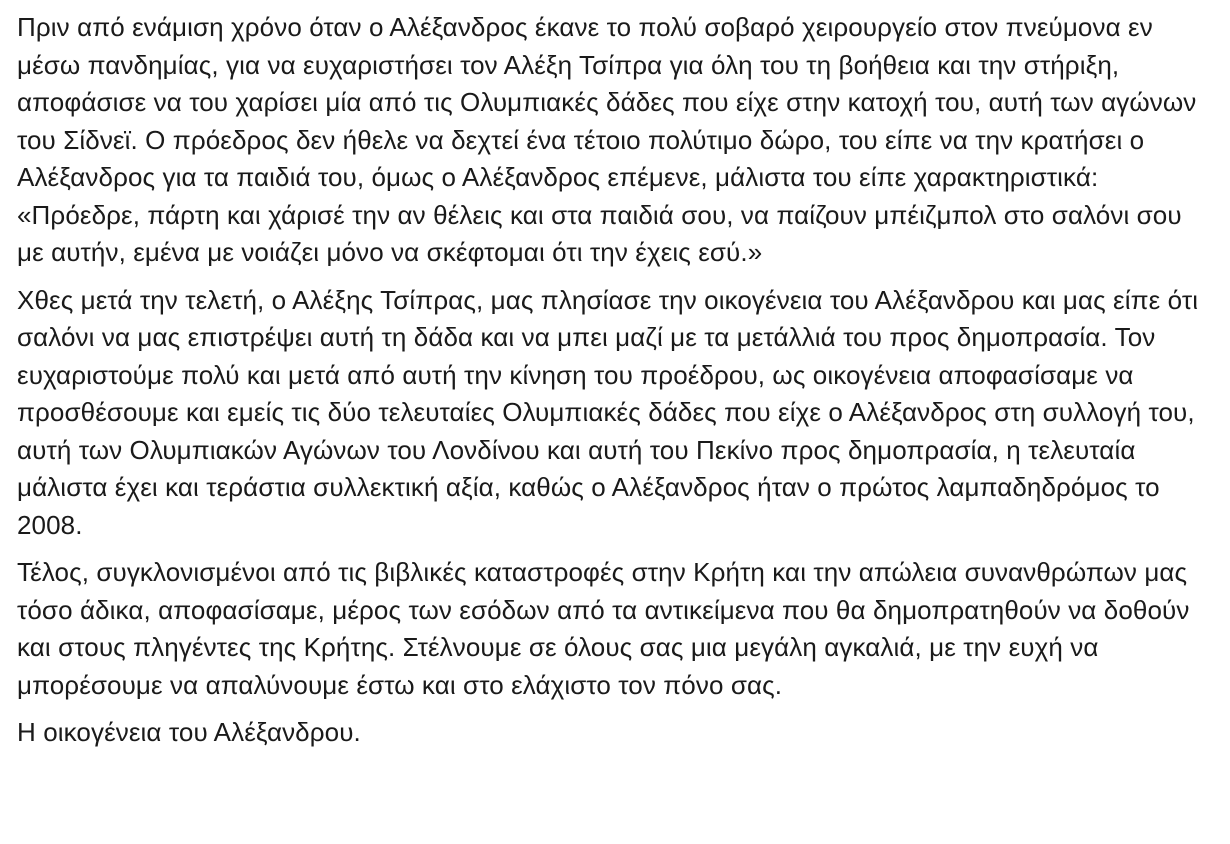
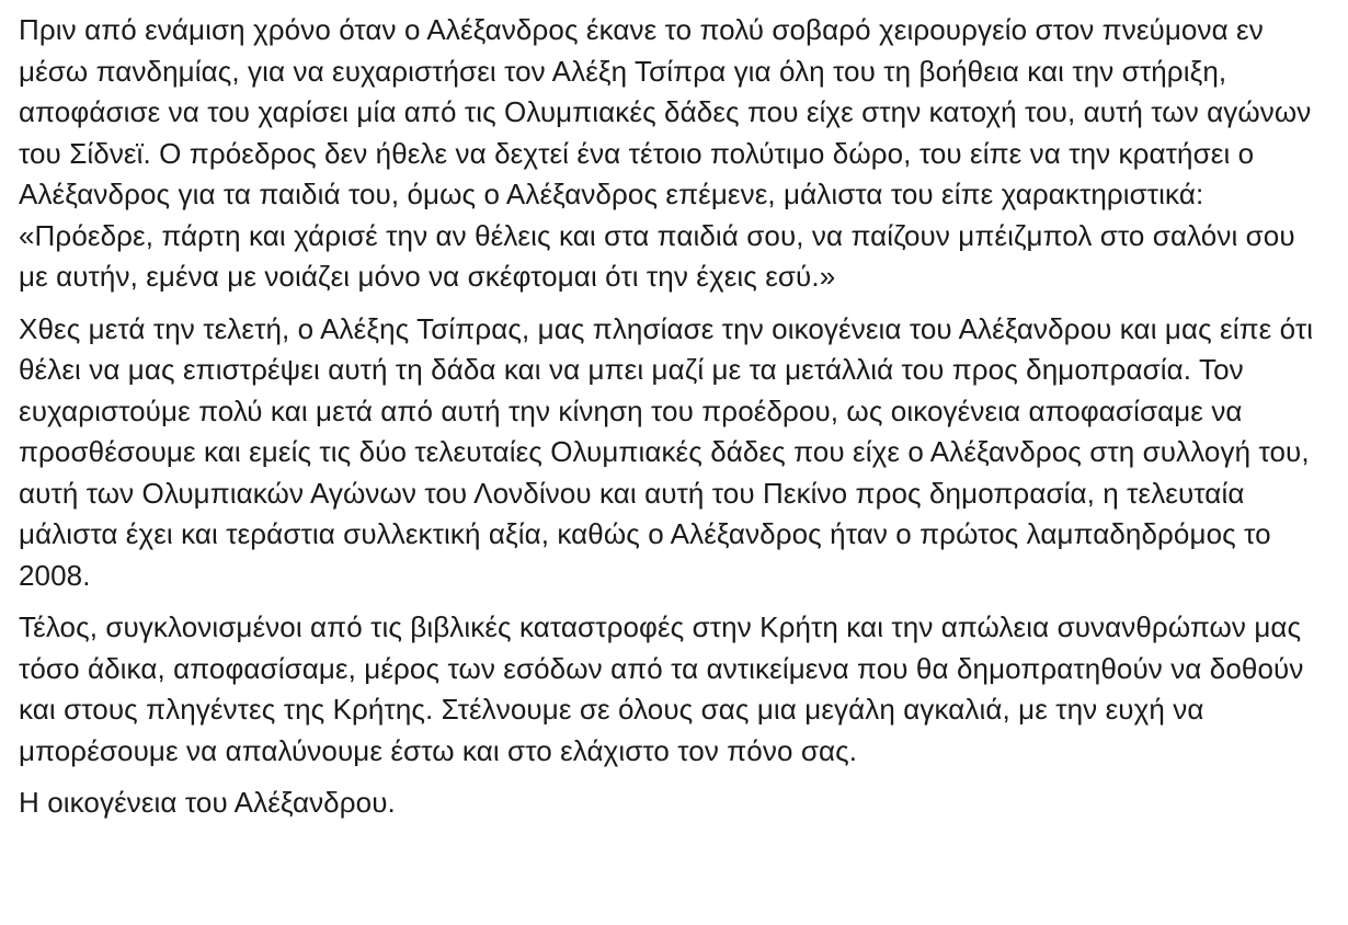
  Πριν από ενάμιση χρόνο όταν ο Αλέξανδρος έκανε το πολύ σοβαρό χειρουργείο στον πνεύμονα εν μέσω πανδημίας, για να ευχαριστήσει τον Αλέξη Τσίπρα για όλη του τη βοήθεια και την στήριξη, αποφάσισε να του χαρίσει μία από τις Ολυμπιακές δάδες που είχε στην κατοχή του, αυτή των αγώνων του Σίδνεϊ. Ο πρόεδρος δεν ήθελε να δεχτεί ένα τέτοιο πολύτιμο δώρο, του είπε να την κρατήσει ο Αλέξανδρος για τα παιδιά του, όμως ο Αλέξανδρος επέμενε, μάλιστα του είπε χαρακτηριστικά: «Πρόεδρε, πάρτη και χάρισέ την αν θέλεις και στα παιδιά σου, να παίζουν μπέιζμπολ στο σαλόνι σου με αυτήν, εμένα με νοιάζει μόνο να σκέφτομαι ότι την έχεις εσύ.»
- Χθες μετά την τελετή, ο Αλέξης Τσίπρας, μας πλησίασε την οικογένεια του Αλέξανδρου και μας είπε ότι σαλόνι να μας επιστρέψει αυτή τη δάδα και να μπει μαζί με τα μετάλλιά του προς δημοπρασία. Τον ευχαριστούμε πολύ και μετά από αυτή την κίνηση του προέδρου, ως οικογένεια αποφασίσαμε να προσθέσουμε και εμείς τις δύο τελευταίες Ολυμπιακές δάδες που είχε ο Αλέξανδρος στη συλλογή του, αυτή των Ολυμπιακών Αγώνων του Λονδίνου και αυτή του Πεκίνο προς δημοπρασία, η τελευταία μάλιστα έχει και τεράστια συλλεκτική αξία, καθώς ο Αλέξανδρος ήταν ο πρώτος λαμπαδηδρόμος το 2008.
+ Χθες μετά την τελετή, ο Αλέξης Τσίπρας, μας πλησίασε την οικογένεια του Αλέξανδρου και μας είπε ότι θέλει να μας επιστρέψει αυτή τη δάδα και να μπει μαζί με τα μετάλλιά του προς δημοπρασία. Τον ευχαριστούμε πολύ και μετά από αυτή την κίνηση του προέδρου, ως οικογένεια αποφασίσαμε να προσθέσουμε και εμείς τις δύο τελευταίες Ολυμπιακές δάδες που είχε ο Αλέξανδρος στη συλλογή του, αυτή των Ολυμπιακών Αγώνων του Λονδίνου και αυτή του Πεκίνο προς δημοπρασία, η τελευταία μάλιστα έχει και τεράστια συλλεκτική αξία, καθώς ο Αλέξανδρος ήταν ο πρώτος λαμπαδηδρόμος το 2008.
  Τέλος, συγκλονισμένοι από τις βιβλικές καταστροφές στην Κρήτη και την απώλεια συνανθρώπων μας τόσο άδικα, αποφασίσαμε, μέρος των εσόδων από τα αντικείμενα που θα δημοπρατηθούν να δοθούν και στους πληγέντες της Κρήτης. Στέλνουμε σε όλους σας μια μεγάλη αγκαλιά, με την ευχή να μπορέσουμε να απαλύνουμε έστω και στο ελάχιστο τον πόνο σας.
  Η οικογένεια του Αλέξανδρου.
